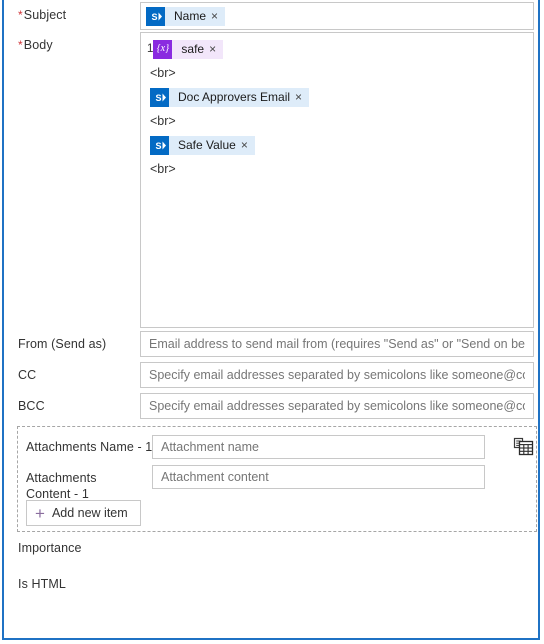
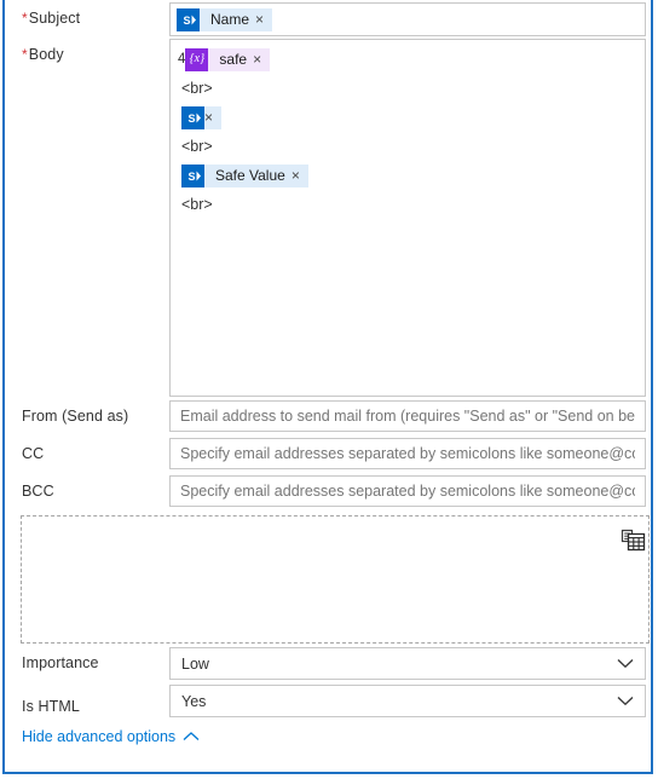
  *Subject
  S
  Name
  ×
  *Body
- 1
+ 4
  {x}
  safe
  ×
  <br>
  S
- Doc Approvers Email
  ×
  <br>
  S
  Safe Value
  ×
  <br>
  From (Send as)
  Email address to send mail from (requires "Send as" or "Send on be
  CC
  Specify email addresses separated by semicolons like someone@c
  BCC
  Specify email addresses separated by semicolons like someone@c
- Attachments Name - 1
- Attachment name
- Attachments Content - 1
- Attachment content
- +
- Add new item
  Importance
+ Low
  Is HTML
+ Yes
+ Hide advanced options
